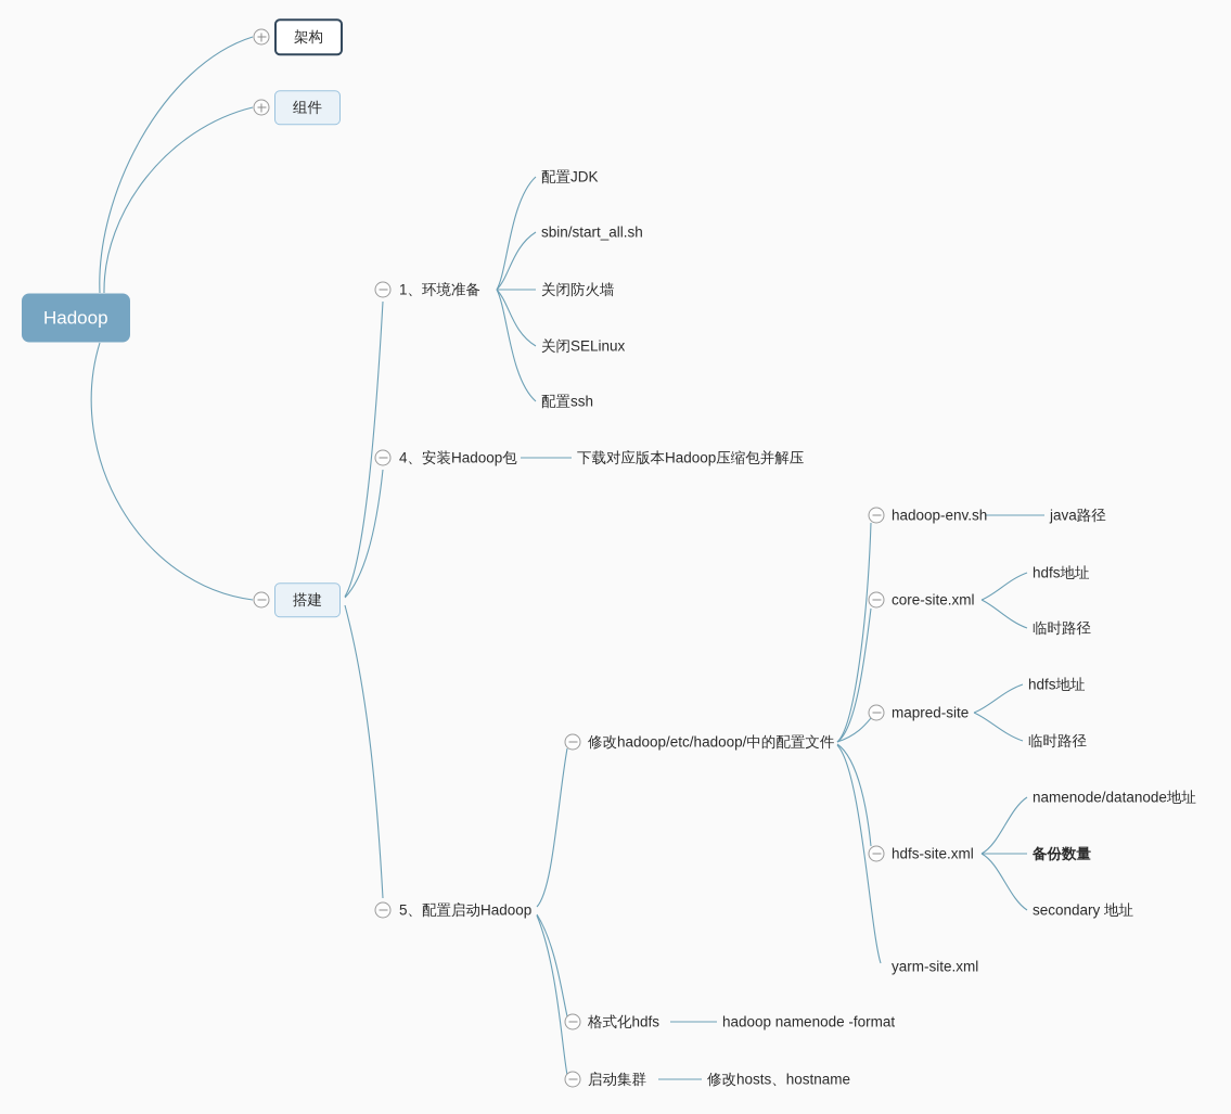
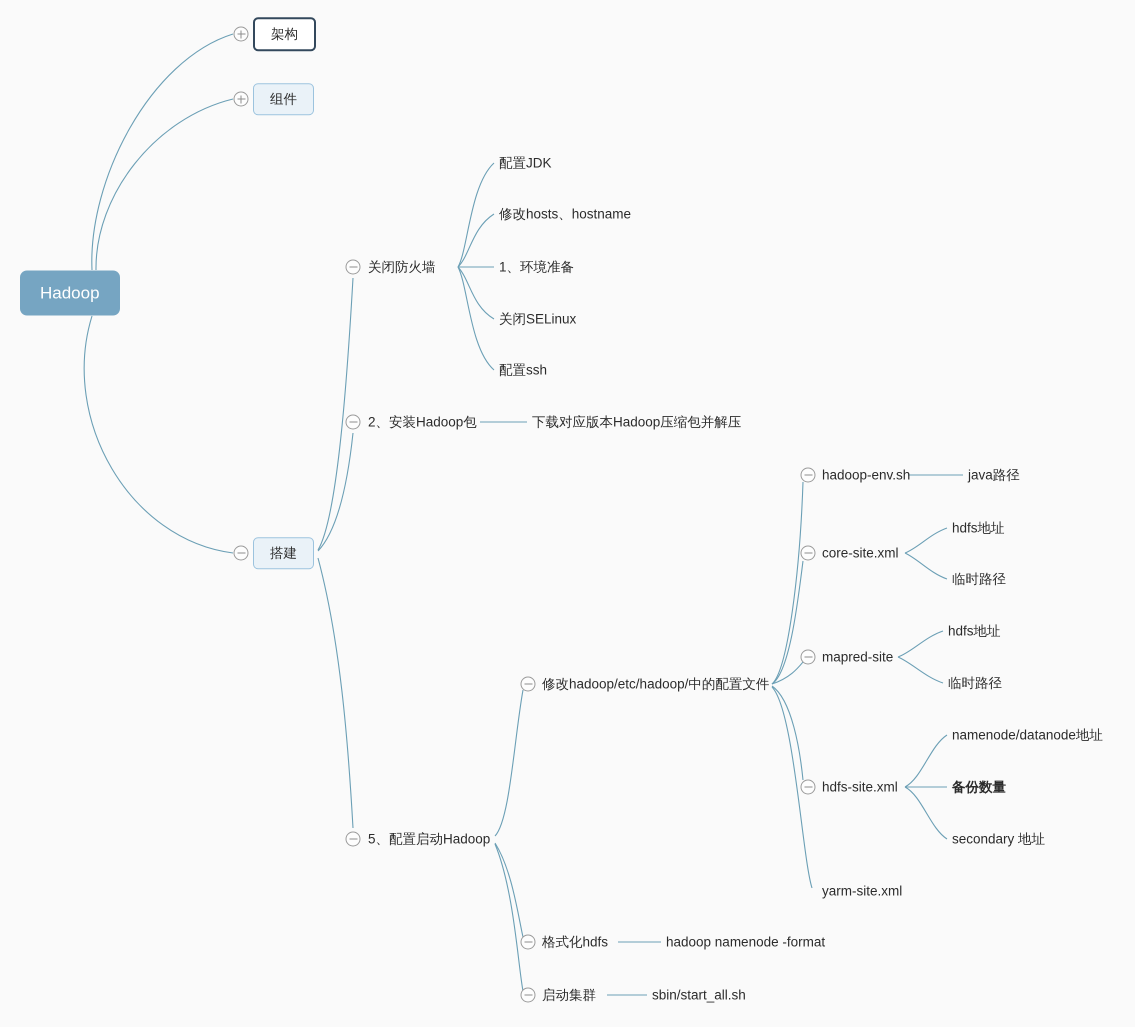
  Hadoop
  架构
  组件
  搭建
- 1、环境准备
+ 关闭防火墙
  配置JDK
- sbin/start_all.sh
+ 修改hosts、hostname
- 关闭防火墙
+ 1、环境准备
  关闭SELinux
  配置ssh
- 4、安装Hadoop包
+ 2、安装Hadoop包
  下载对应版本Hadoop压缩包并解压
  5、配置启动Hadoop
  修改hadoop/etc/hadoop/中的配置文件
  格式化hdfs
  hadoop namenode -format
  启动集群
- 修改hosts、hostname
+ sbin/start_all.sh
  hadoop-env.sh
  java路径
  core-site.xml
  hdfs地址
  临时路径
  mapred-site
  hdfs地址
  临时路径
  hdfs-site.xml
  namenode/datanode地址
  备份数量
  secondary 地址
  yarm-site.xml
